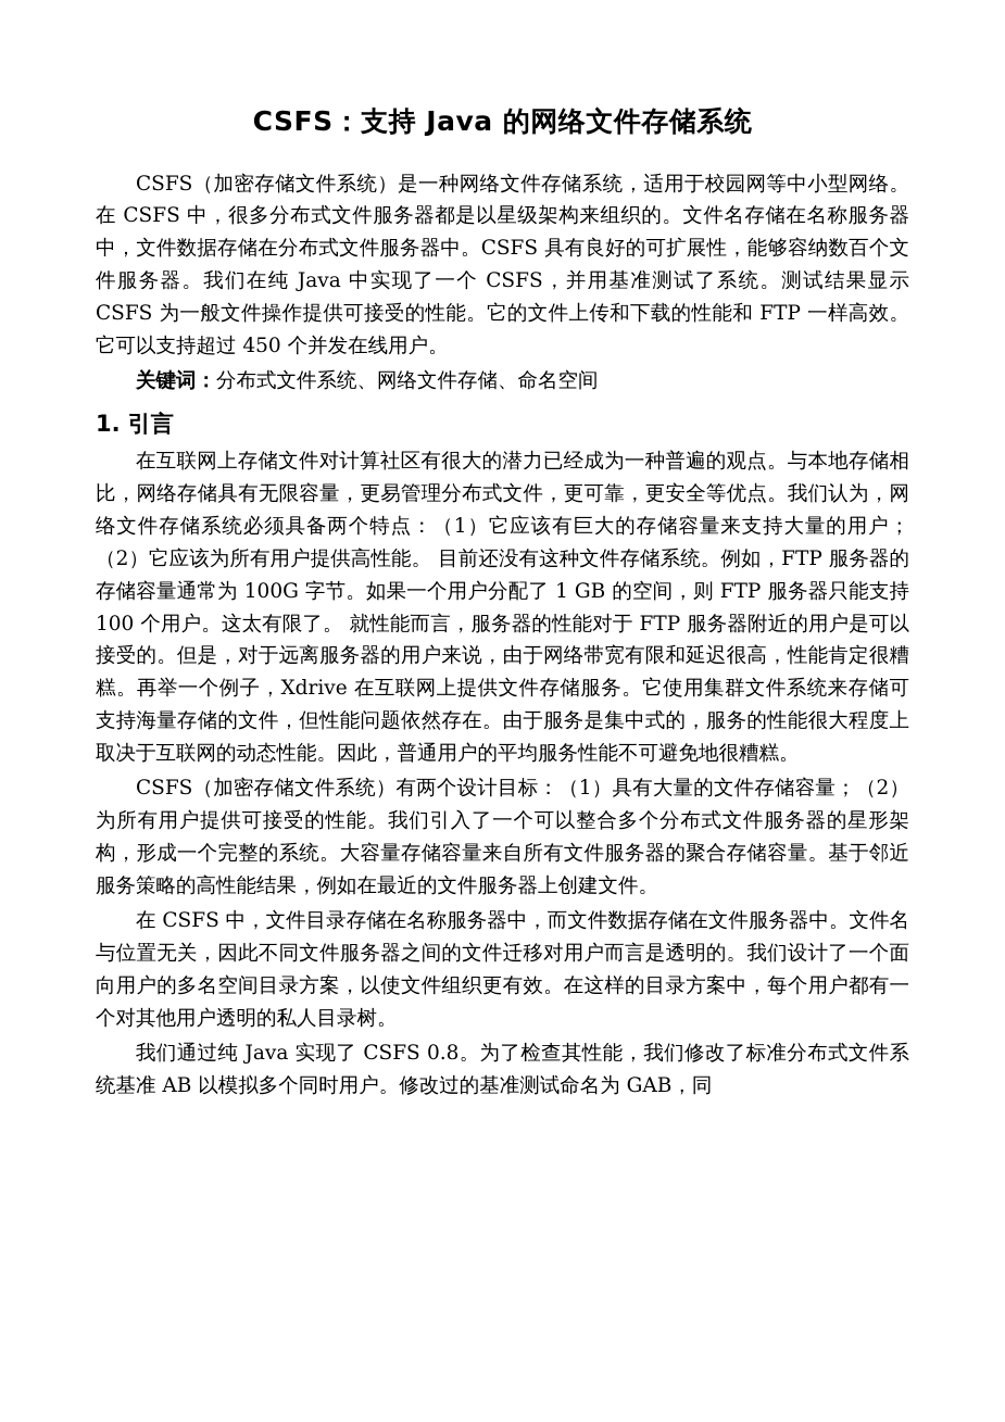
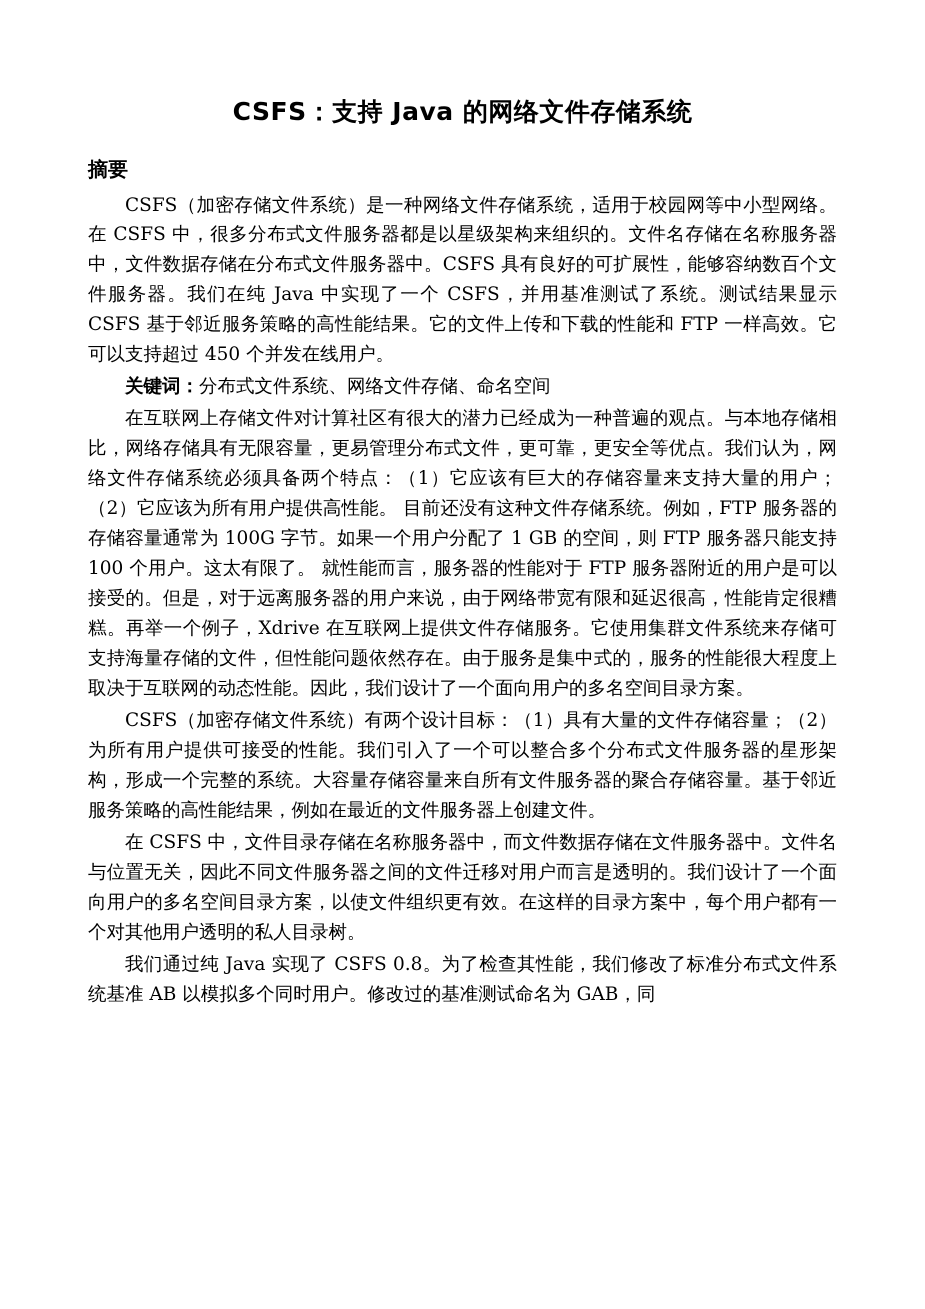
  CSFS：支持 Java 的网络文件存储系统
+ 摘要
- CSFS（加密存储文件系统）是一种网络文件存储系统，适用于校园网等中小型网络。在 CSFS 中，很多分布式文件服务器都是以星级架构来组织的。文件名存储在名称服务器中，文件数据存储在分布式文件服务器中。CSFS 具有良好的可扩展性，能够容纳数百个文件服务器。我们在纯 Java 中实现了一个 CSFS，并用基准测试了系统。测试结果显示 CSFS 为一般文件操作提供可接受的性能。它的文件上传和下载的性能和 FTP 一样高效。它可以支持超过 450 个并发在线用户。
+ CSFS（加密存储文件系统）是一种网络文件存储系统，适用于校园网等中小型网络。在 CSFS 中，很多分布式文件服务器都是以星级架构来组织的。文件名存储在名称服务器中，文件数据存储在分布式文件服务器中。CSFS 具有良好的可扩展性，能够容纳数百个文件服务器。我们在纯 Java 中实现了一个 CSFS，并用基准测试了系统。测试结果显示 CSFS 基于邻近服务策略的高性能结果。它的文件上传和下载的性能和 FTP 一样高效。它可以支持超过 450 个并发在线用户。
  关键词：分布式文件系统、网络文件存储、命名空间
- 1. 引言
- 在互联网上存储文件对计算社区有很大的潜力已经成为一种普遍的观点。与本地存储相比，网络存储具有无限容量，更易管理分布式文件，更可靠，更安全等优点。我们认为，网络文件存储系统必须具备两个特点：（1）它应该有巨大的存储容量来支持大量的用户；（2）它应该为所有用户提供高性能。 目前还没有这种文件存储系统。例如，FTP 服务器的存储容量通常为 100G 字节。如果一个用户分配了 1 GB 的空间，则 FTP 服务器只能支持 100 个用户。这太有限了。 就性能而言，服务器的性能对于 FTP 服务器附近的用户是可以接受的。但是，对于远离服务器的用户来说，由于网络带宽有限和延迟很高，性能肯定很糟糕。再举一个例子，Xdrive 在互联网上提供文件存储服务。它使用集群文件系统来存储可支持海量存储的文件，但性能问题依然存在。由于服务是集中式的，服务的性能很大程度上取决于互联网的动态性能。因此，普通用户的平均服务性能不可避免地很糟糕。
+ 在互联网上存储文件对计算社区有很大的潜力已经成为一种普遍的观点。与本地存储相比，网络存储具有无限容量，更易管理分布式文件，更可靠，更安全等优点。我们认为，网络文件存储系统必须具备两个特点：（1）它应该有巨大的存储容量来支持大量的用户；（2）它应该为所有用户提供高性能。 目前还没有这种文件存储系统。例如，FTP 服务器的存储容量通常为 100G 字节。如果一个用户分配了 1 GB 的空间，则 FTP 服务器只能支持 100 个用户。这太有限了。 就性能而言，服务器的性能对于 FTP 服务器附近的用户是可以接受的。但是，对于远离服务器的用户来说，由于网络带宽有限和延迟很高，性能肯定很糟糕。再举一个例子，Xdrive 在互联网上提供文件存储服务。它使用集群文件系统来存储可支持海量存储的文件，但性能问题依然存在。由于服务是集中式的，服务的性能很大程度上取决于互联网的动态性能。因此，我们设计了一个面向用户的多名空间目录方案。
  CSFS（加密存储文件系统）有两个设计目标：（1）具有大量的文件存储容量；（2）为所有用户提供可接受的性能。我们引入了一个可以整合多个分布式文件服务器的星形架构，形成一个完整的系统。大容量存储容量来自所有文件服务器的聚合存储容量。基于邻近服务策略的高性能结果，例如在最近的文件服务器上创建文件。
  在 CSFS 中，文件目录存储在名称服务器中，而文件数据存储在文件服务器中。文件名与位置无关，因此不同文件服务器之间的文件迁移对用户而言是透明的。我们设计了一个面向用户的多名空间目录方案，以使文件组织更有效。在这样的目录方案中，每个用户都有一个对其他用户透明的私人目录树。
  我们通过纯 Java 实现了 CSFS 0.8。为了检查其性能，我们修改了标准分布式文件系统基准 AB 以模拟多个同时用户。修改过的基准测试命名为 GAB，同
